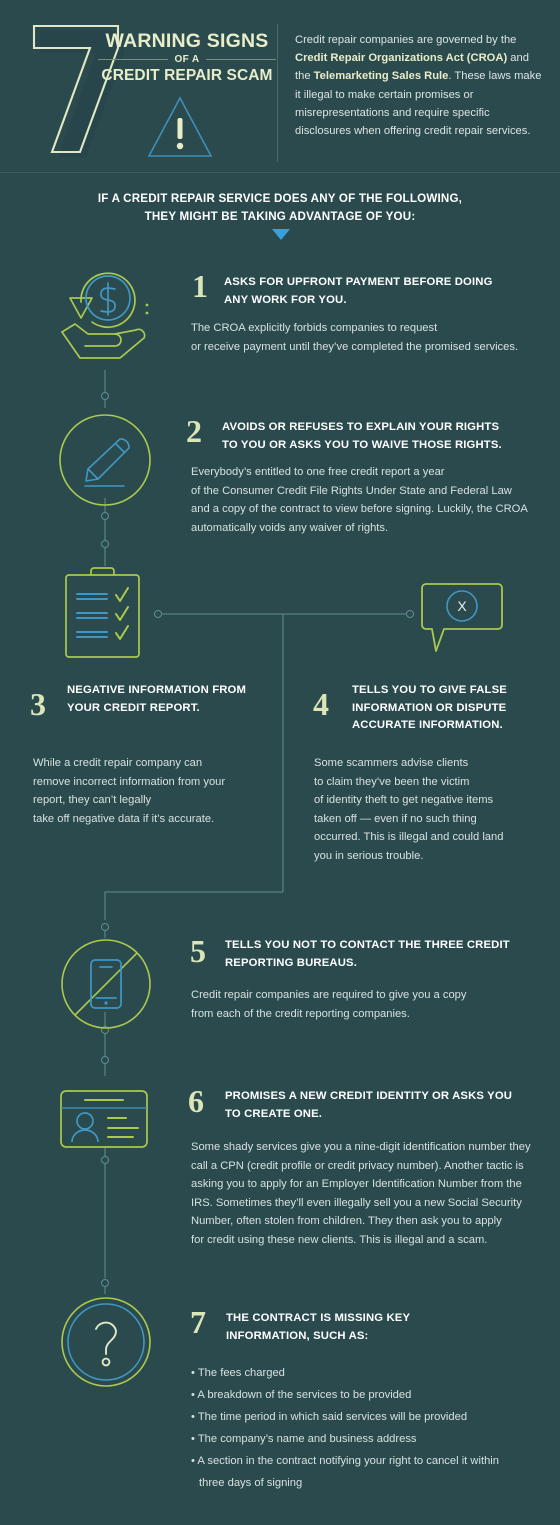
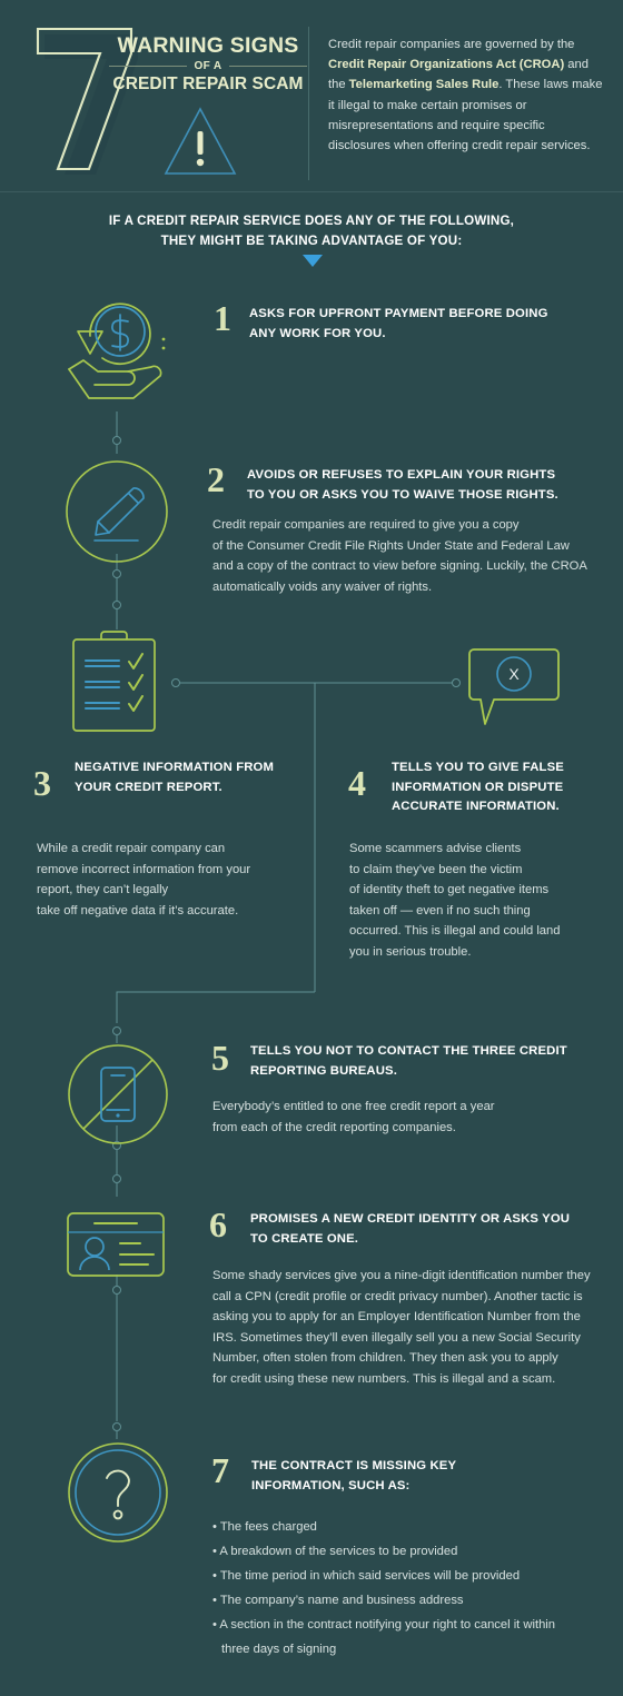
  WARNING SIGNS
  OF A
  CREDIT REPAIR SCAM
  Credit repair companies are governed by the Credit Repair Organizations Act (CROA) and the Telemarketing Sales Rule. These laws make it illegal to make certain promises or misrepresentations and require specific disclosures when offering credit repair services.
  IF A CREDIT REPAIR SERVICE DOES ANY OF THE FOLLOWING,
  THEY MIGHT BE TAKING ADVANTAGE OF YOU:
  1
  ASKS FOR UPFRONT PAYMENT BEFORE DOING
  ANY WORK FOR YOU.
- The CROA explicitly forbids companies to request
- or receive payment until they’ve completed the promised services.
  2
  AVOIDS OR REFUSES TO EXPLAIN YOUR RIGHTS
  TO YOU OR ASKS YOU TO WAIVE THOSE RIGHTS.
- Everybody’s entitled to one free credit report a year
+ Credit repair companies are required to give you a copy
  of the Consumer Credit File Rights Under State and Federal Law
  and a copy of the contract to view before signing. Luckily, the CROA
  automatically voids any waiver of rights.
  X
  3
  NEGATIVE INFORMATION FROM
  YOUR CREDIT REPORT.
  While a credit repair company can
  remove incorrect information from your
  report, they can’t legally
  take off negative data if it’s accurate.
  4
  TELLS YOU TO GIVE FALSE
  INFORMATION OR DISPUTE
  ACCURATE INFORMATION.
  Some scammers advise clients
  to claim they’ve been the victim
  of identity theft to get negative items
  taken off — even if no such thing
  occurred. This is illegal and could land
  you in serious trouble.
  5
  TELLS YOU NOT TO CONTACT THE THREE CREDIT
  REPORTING BUREAUS.
- Credit repair companies are required to give you a copy
+ Everybody’s entitled to one free credit report a year
  from each of the credit reporting companies.
  6
  PROMISES A NEW CREDIT IDENTITY OR ASKS YOU
  TO CREATE ONE.
  Some shady services give you a nine-digit identification number they
  call a CPN (credit profile or credit privacy number). Another tactic is
  asking you to apply for an Employer Identification Number from the
  IRS. Sometimes they’ll even illegally sell you a new Social Security
  Number, often stolen from children. They then ask you to apply
- for credit using these new clients. This is illegal and a scam.
+ for credit using these new numbers. This is illegal and a scam.
  7
  THE CONTRACT IS MISSING KEY
  INFORMATION, SUCH AS:
  • The fees charged
  • A breakdown of the services to be provided
  • The time period in which said services will be provided
  • The company’s name and business address
  • A section in the contract notifying your right to cancel it within
  three days of signing
